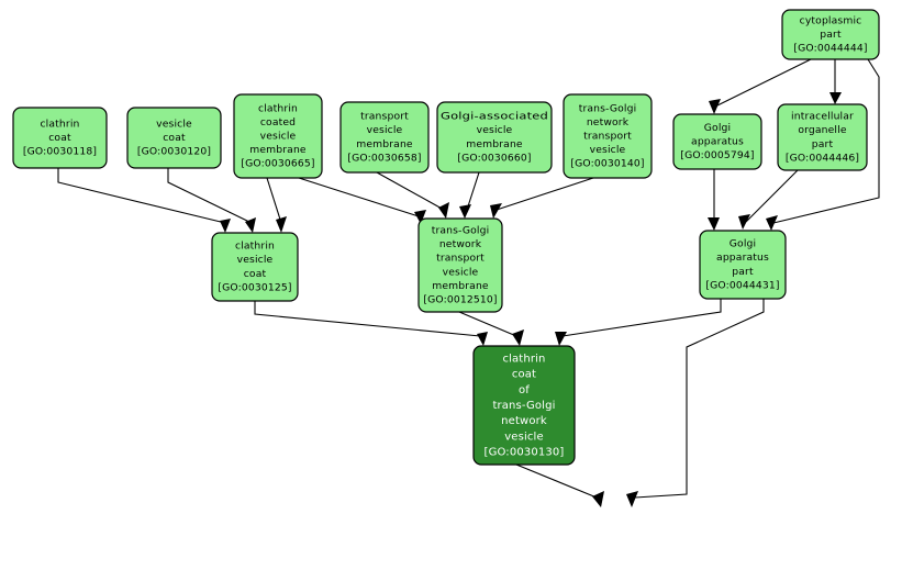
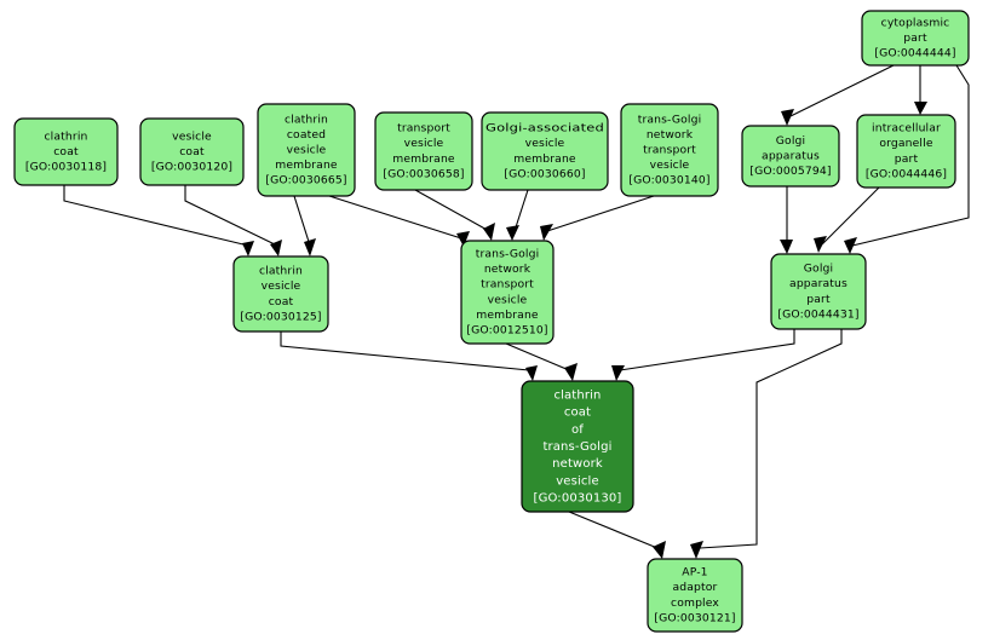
  clathrin
  coat
  [GO:0030118]
  vesicle
  coat
  [GO:0030120]
  clathrin
  coated
  vesicle
  membrane
  [GO:0030665]
  transport
  vesicle
  membrane
  [GO:0030658]
  Golgi-associated
  vesicle
  membrane
  [GO:0030660]
  trans-Golgi
  network
  transport
  vesicle
  [GO:0030140]
  cytoplasmic
  part
  [GO:0044444]
  Golgi
  apparatus
  [GO:0005794]
  intracellular
  organelle
  part
  [GO:0044446]
  clathrin
  vesicle
  coat
  [GO:0030125]
  trans-Golgi
  network
  transport
  vesicle
  membrane
  [GO:0012510]
  Golgi
  apparatus
  part
  [GO:0044431]
  clathrin
  coat
  of
  trans-Golgi
  network
  vesicle
  [GO:0030130]
+ AP-1
+ adaptor
+ complex
+ [GO:0030121]
